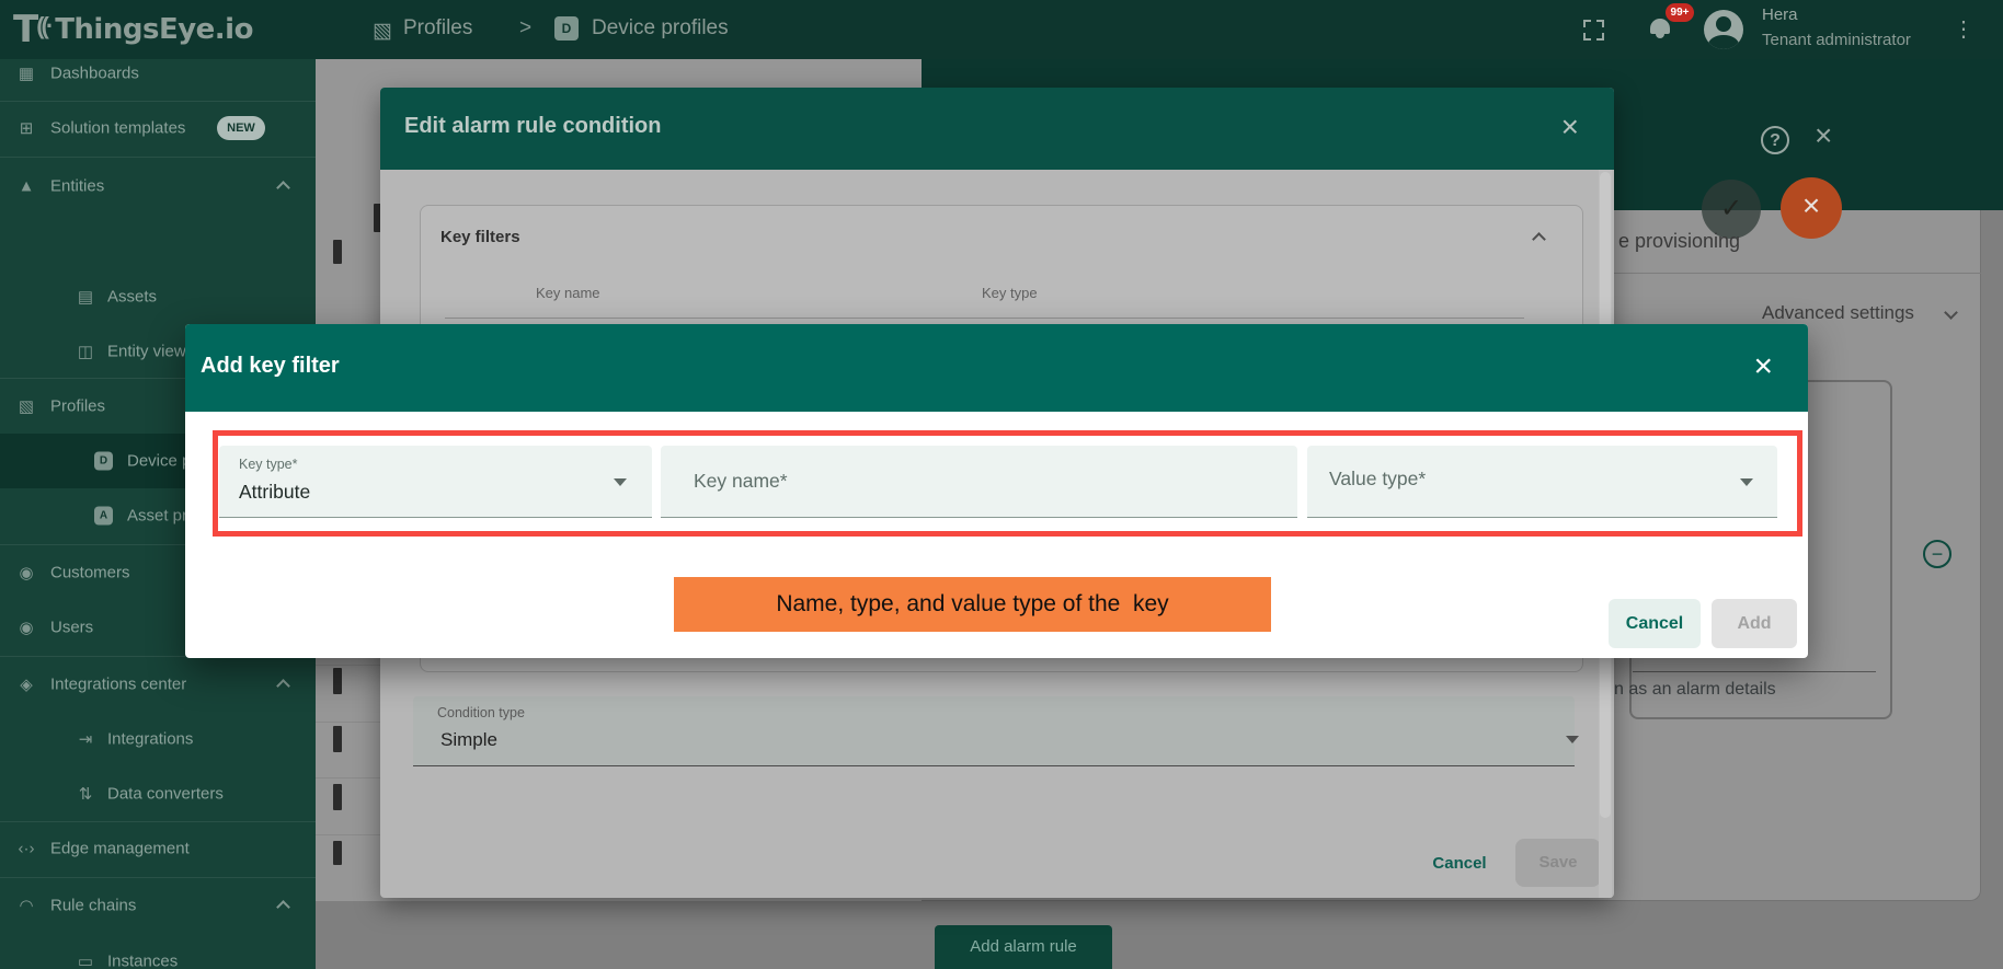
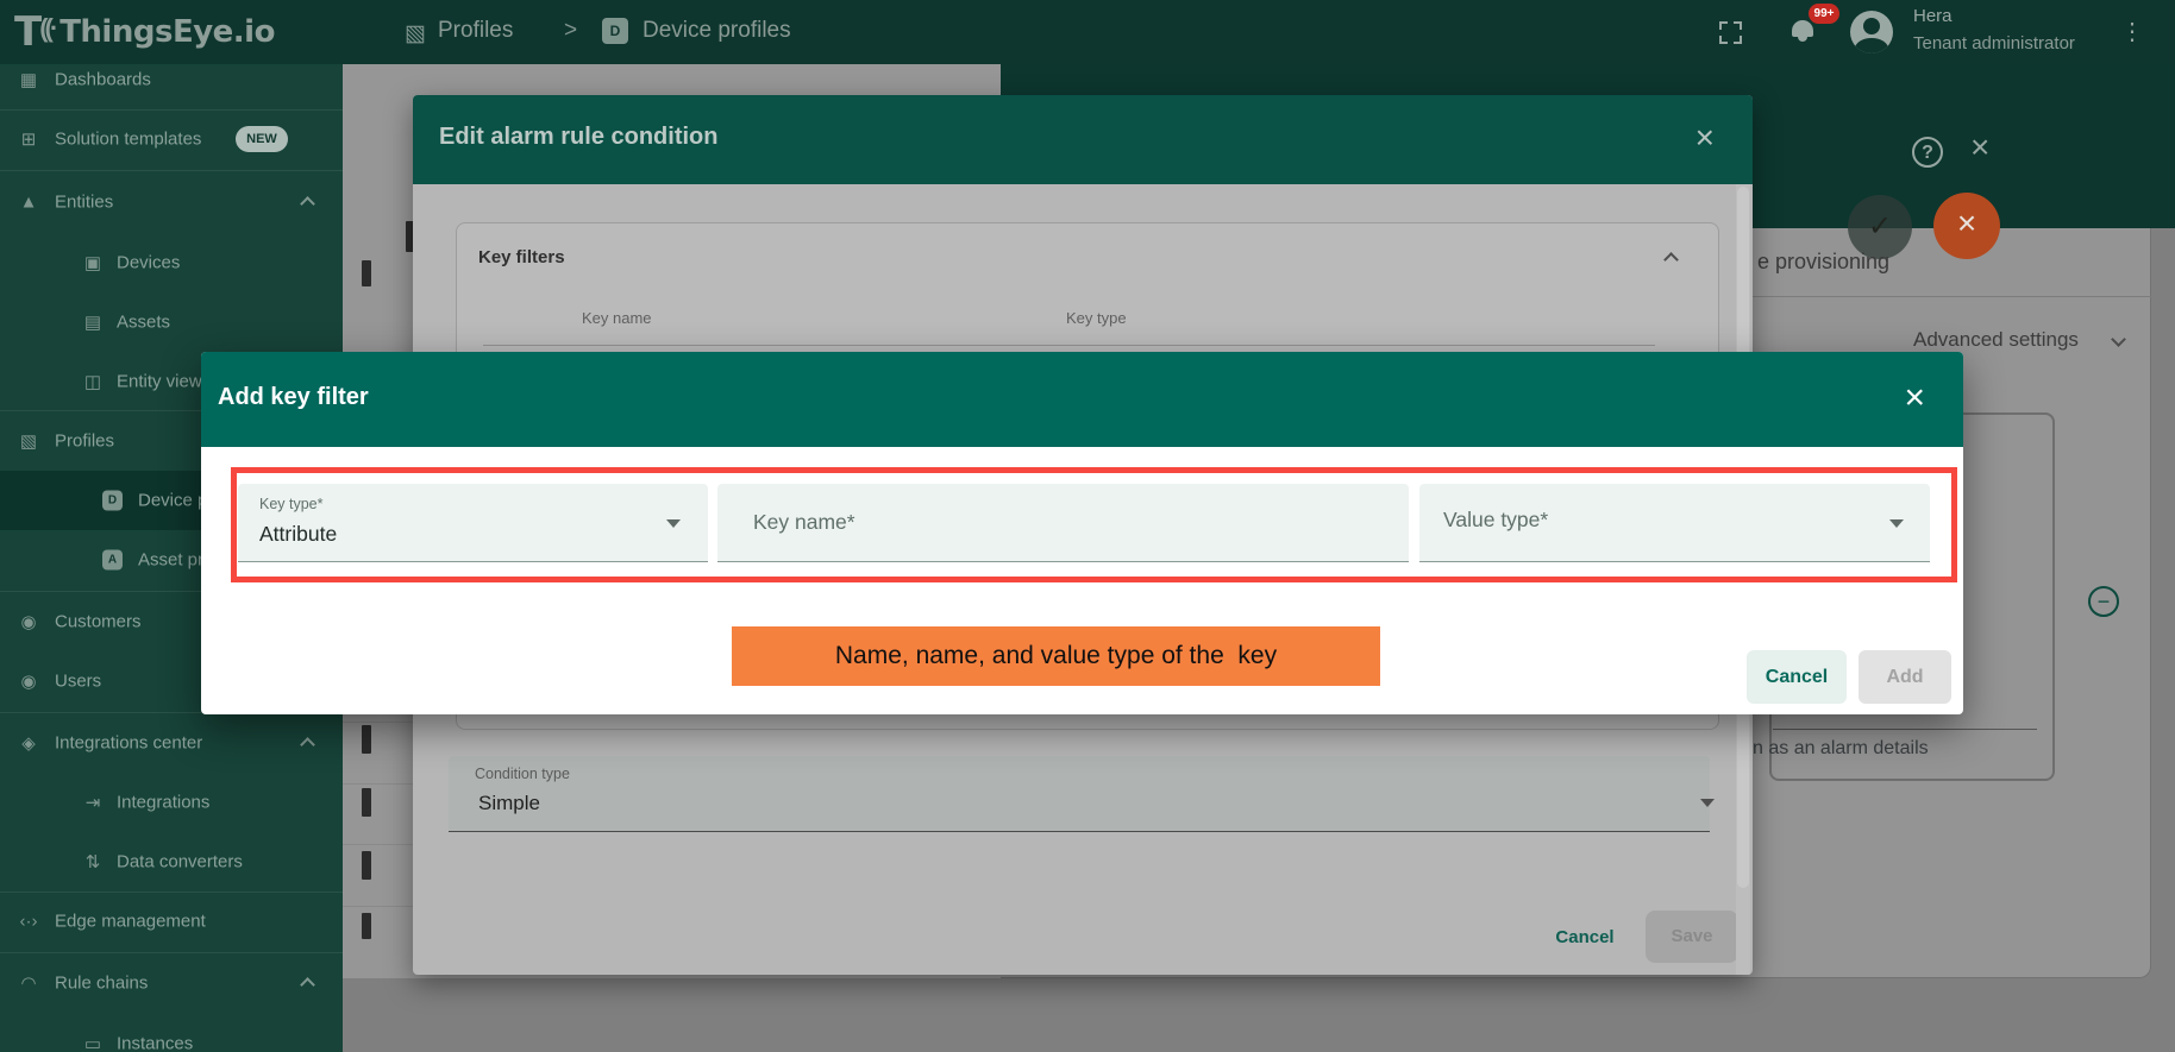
  T
  ((·
  ThingsEye.io
  ▧
  Profiles
  >
  D
  Device profiles
  99+
  Hera
  Tenant administrator
  ⋮
  ▦
  Dashboards
  ⊞
  Solution templates
  NEW
  ▲
  Entities
+ ▣
+ Devices
  ▤
  Assets
  ◫
  Entity view
  ▧
  Profiles
  D
  A
  ◉
  Customers
  ◉
  Users
  ◈
  Integrations center
  ⇥
  Integrations
  ⇅
  Data converters
  ‹·›
  Edge management
  ◠
  Rule chains
  ▭
  Instances
  ?
  ×
  ✓
  ×
  e provisioning
  Advanced settings
  n as an alarm details
  −
- Add alarm rule
  Edit alarm rule condition
  ×
  Key filters
  Key name
  Key type
  Condition type
  Simple
  Cancel
  Save
  Add key filter
  ×
  Key type*
  Attribute
  Key name*
  Value type*
- Name, type, and value type of the key
+ Name, name, and value type of the key
  Cancel
  Add
